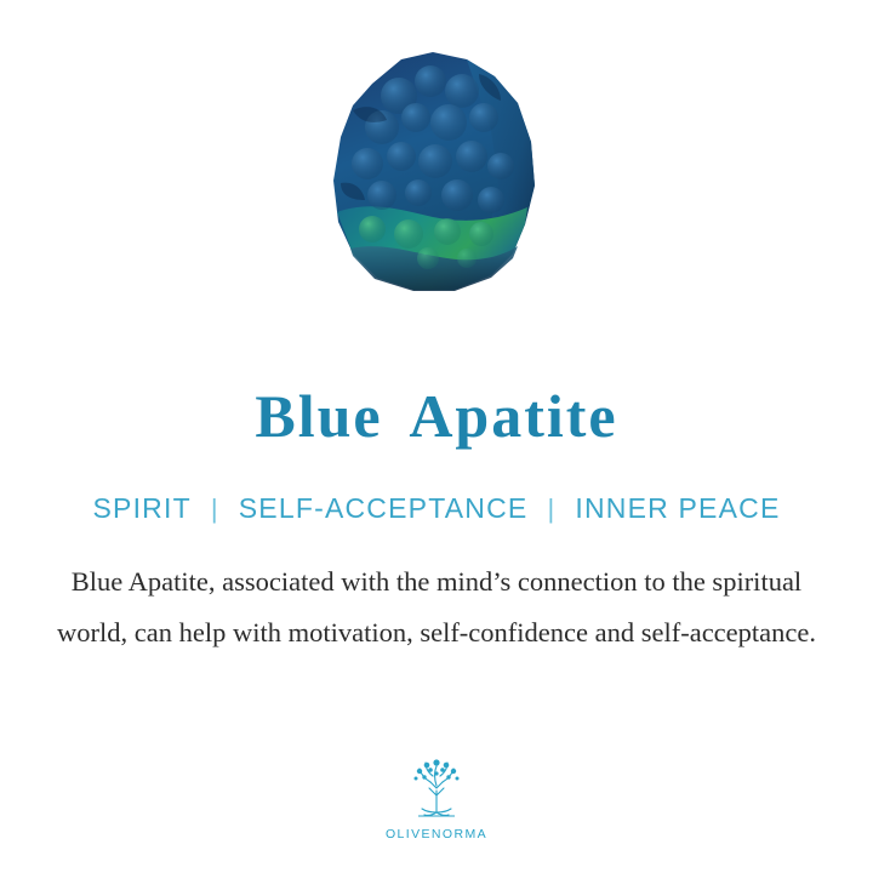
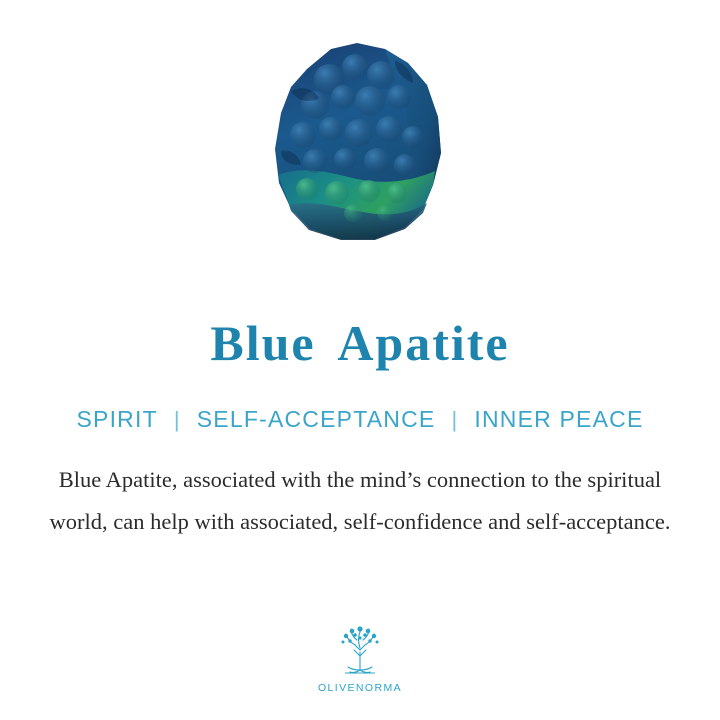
  Blue Apatite
  SPIRIT
  |
  SELF-ACCEPTANCE
  |
  INNER PEACE
- Blue Apatite, associated with the mind’s connection to the spiritual world, can help with motivation, self-confidence and self-acceptance.
+ Blue Apatite, associated with the mind’s connection to the spiritual world, can help with associated, self-confidence and self-acceptance.
  OLIVENORMA
